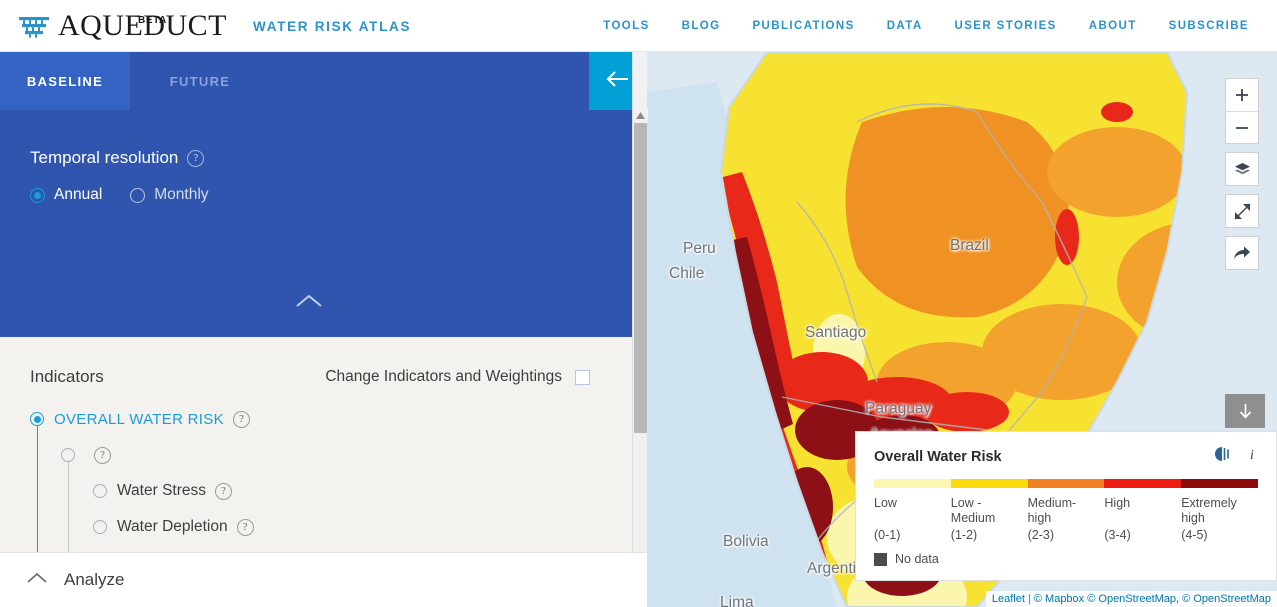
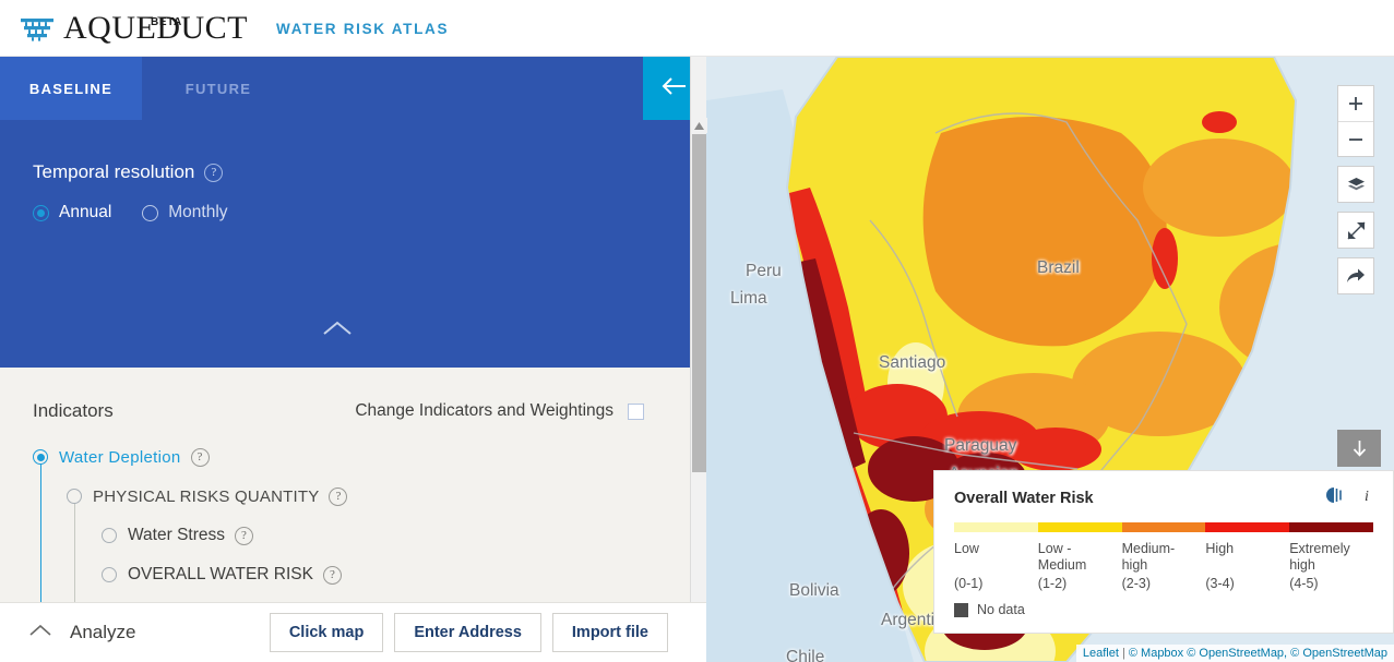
  AQUEDUCT
  BETA
  WATER RISK ATLAS
- TOOLS
- BLOG
- PUBLICATIONS
- DATA
- USER STORIES
- ABOUT
- SUBSCRIBE
  Peru
- Chile
+ Lima
  Brazil
  Santiago
  Paraguay
  Bolivia
- Lima
+ Chile
  Overall Water Risk
  i
  Low
  (0-1)
  Low - Medium
  (1-2)
  Medium-high
  (2-3)
  High
  (3-4)
  Extremely high
  (4-5)
  No data
  Leaflet | © Mapbox © OpenStreetMap, © OpenStreetMap
  BASELINE
  FUTURE
  Temporal resolution
  ?
  Annual
  Monthly
  Indicators
  Change Indicators and Weightings
- OVERALL WATER RISK
+ Water Depletion
  ?
+ PHYSICAL RISKS QUANTITY
  ?
  Water Stress
  ?
- Water Depletion
+ OVERALL WATER RISK
  ?
  Analyze
+ Click map
+ Enter Address
+ Import file
